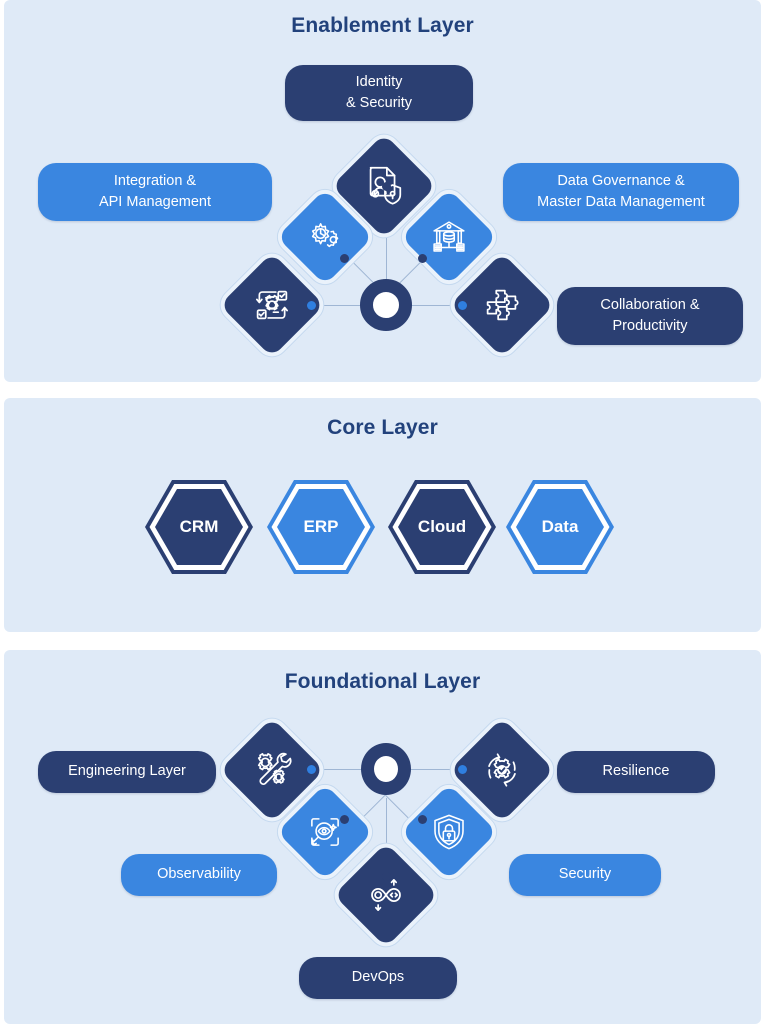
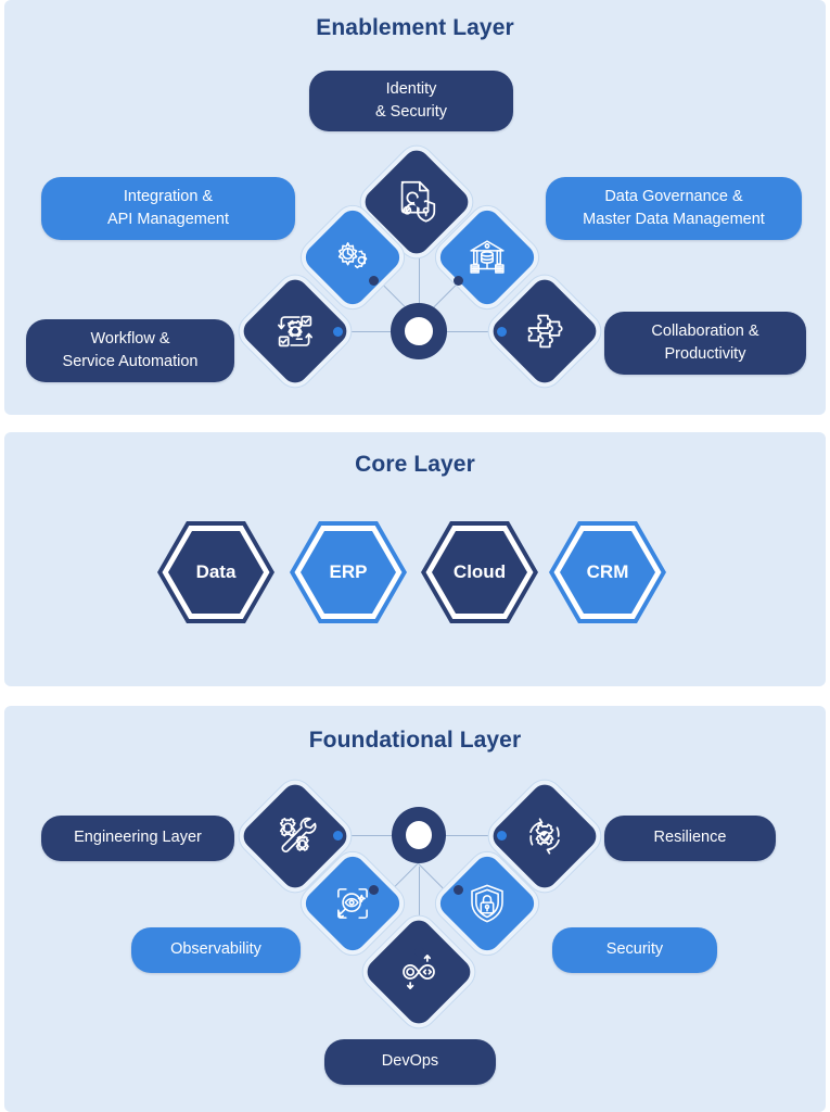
  Enablement Layer
  Identity
  & Security
  Integration &
  API Management
  Data Governance &
  Master Data Management
+ Workflow &
+ Service Automation
  Collaboration &
  Productivity
  Core Layer
- CRM
+ Data
  ERP
  Cloud
- Data
+ CRM
  Foundational Layer
  Engineering Layer
  Resilience
  Observability
  Security
  DevOps
